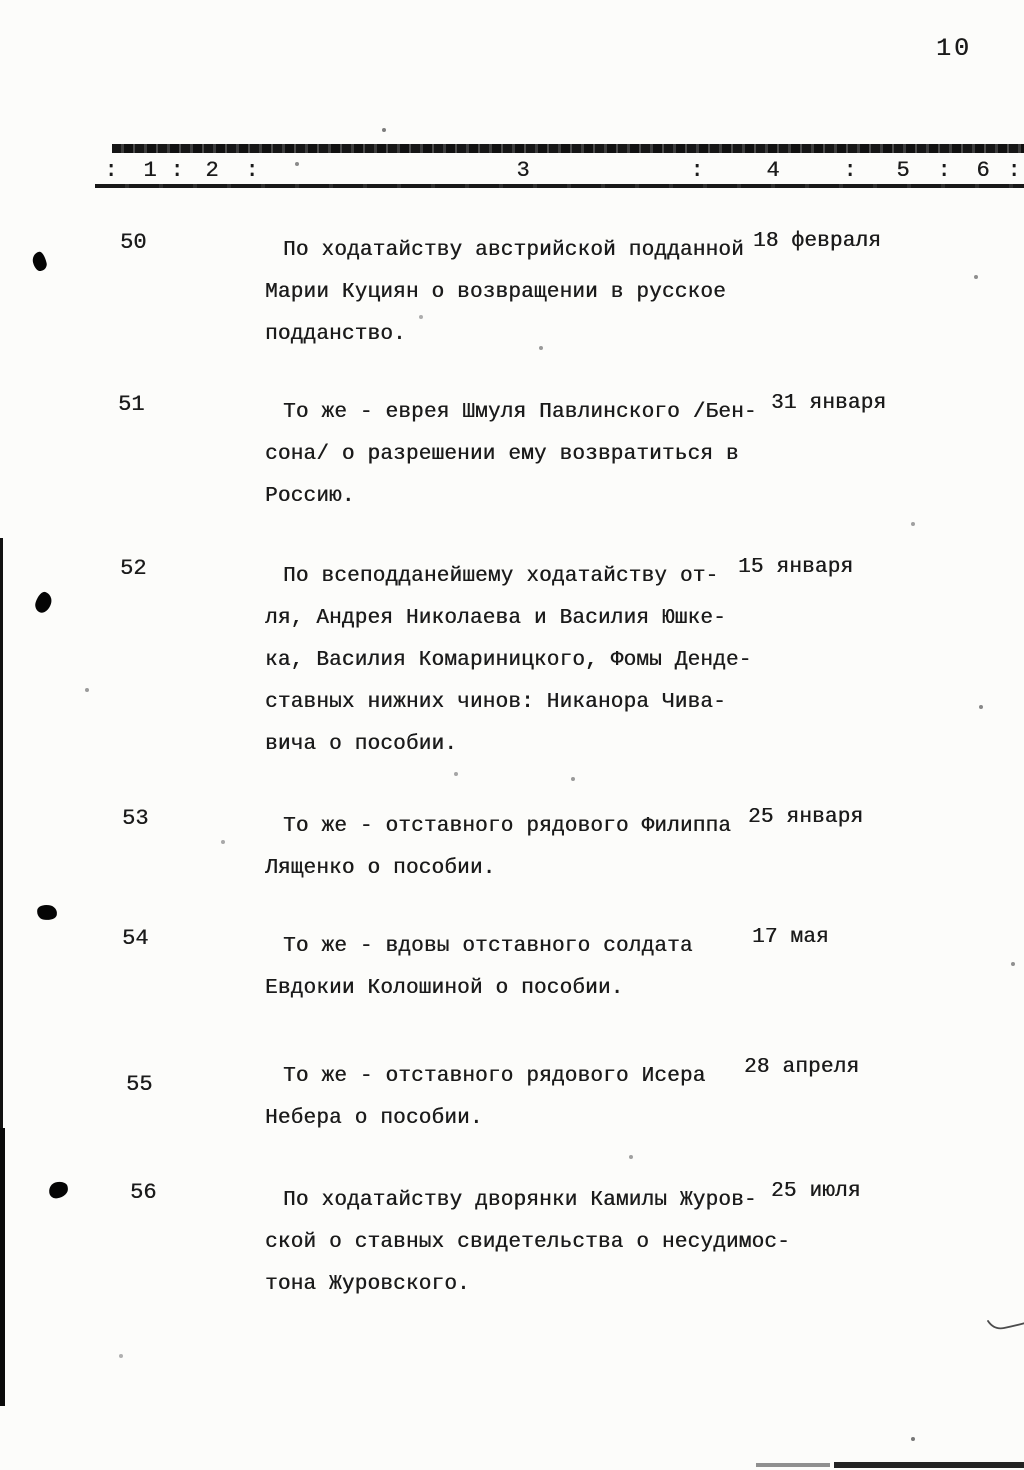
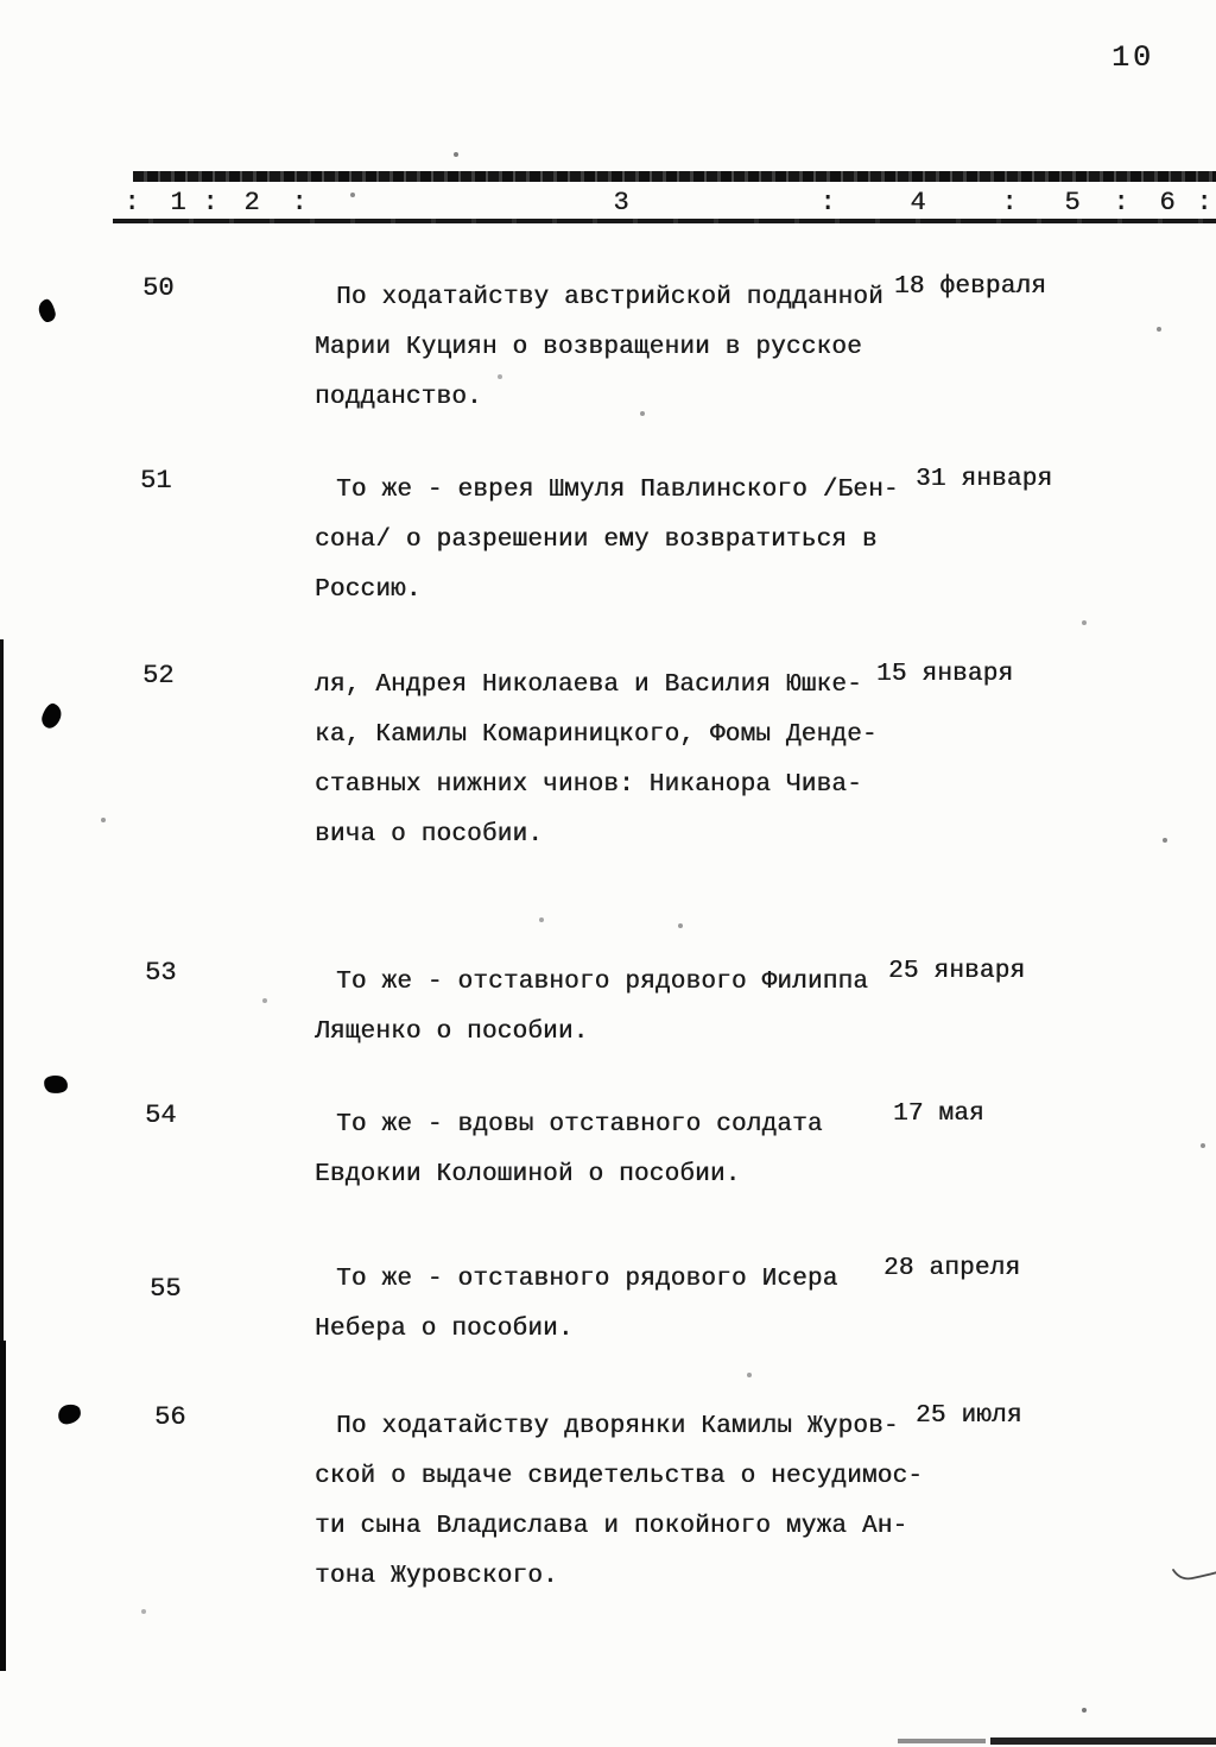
  10
  :
  1
  :
  2
  :
  3
  :
  4
  :
  5
  :
  6
  :
  50
  По ходатайству австрийской подданной
  Марии Куциян о возвращении в русское
  подданство.
  18 февраля
  51
  То же - еврея Шмуля Павлинского /Бен-
  сона/ о разрешении ему возвратиться в
  Россию.
  31 января
  52
- По всеподданейшему ходатайству от-
  ля, Андрея Николаева и Василия Юшке-
- ка, Василия Комариницкого, Фомы Денде-
+ ка, Камилы Комариницкого, Фомы Денде-
  ставных нижних чинов: Никанора Чива-
  вича о пособии.
  15 января
  53
  То же - отставного рядового Филиппа
  Лященко о пособии.
  25 января
  54
  То же - вдовы отставного солдата
  Евдокии Колошиной о пособии.
  17 мая
  55
  То же - отставного рядового Исера
  Небера о пособии.
  28 апреля
  56
  По ходатайству дворянки Камилы Журов-
- ской о ставных свидетельства о несудимос-
+ ской о выдаче свидетельства о несудимос-
+ ти сына Владислава и покойного мужа Ан-
  тона Журовского.
  25 июля
